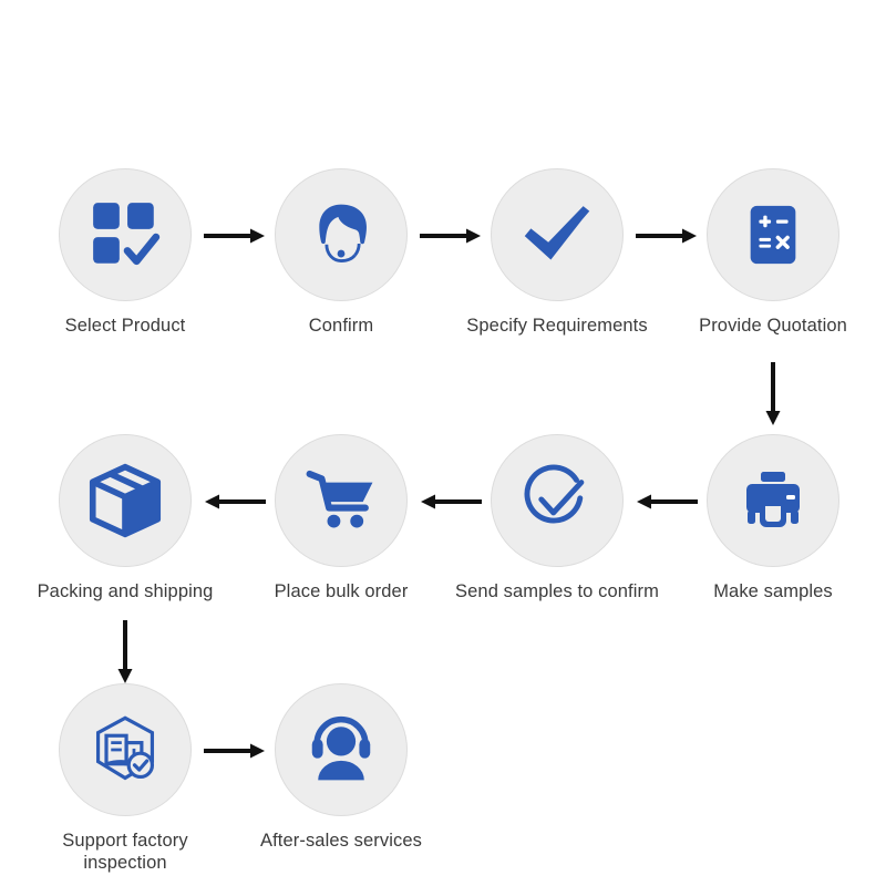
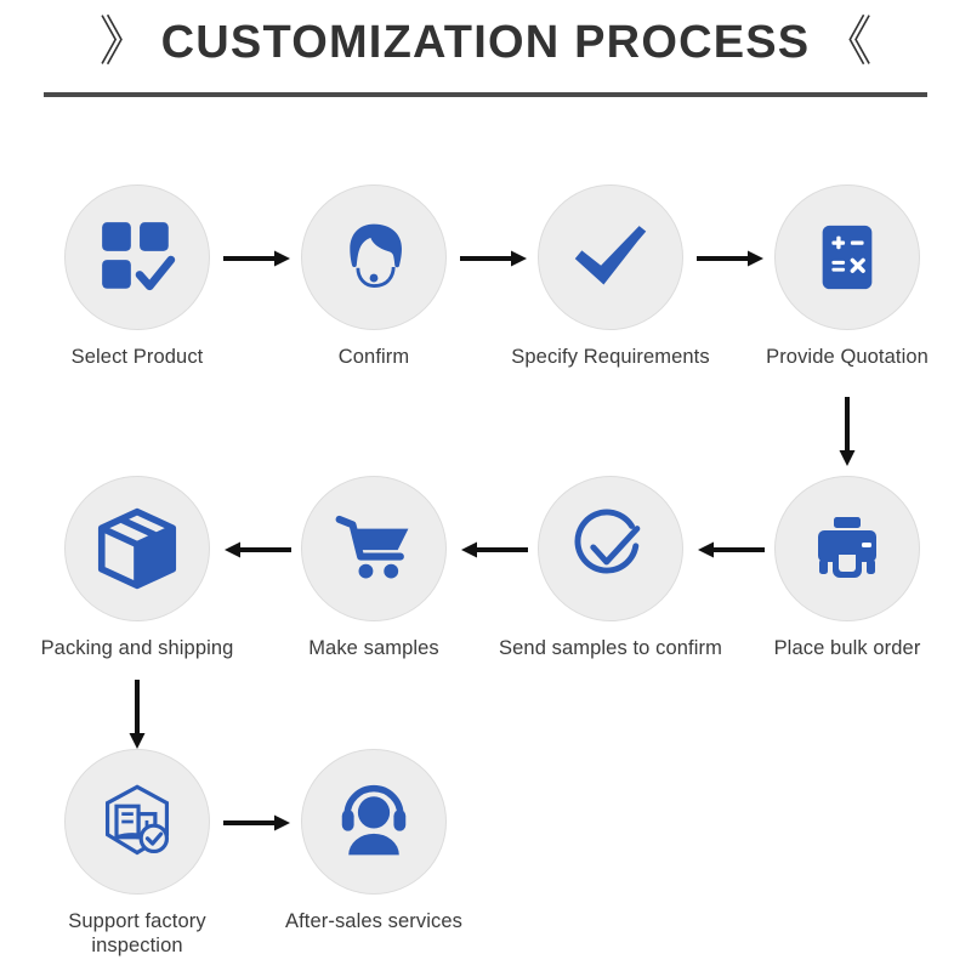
+ 》
+ CUSTOMIZATION PROCESS
+ 《
  Select Product
  Confirm
  Specify Requirements
  Provide Quotation
  Packing and shipping
- Place bulk order
+ Make samples
  Send samples to confirm
- Make samples
+ Place bulk order
  Support factory
  inspection
  After-sales services
